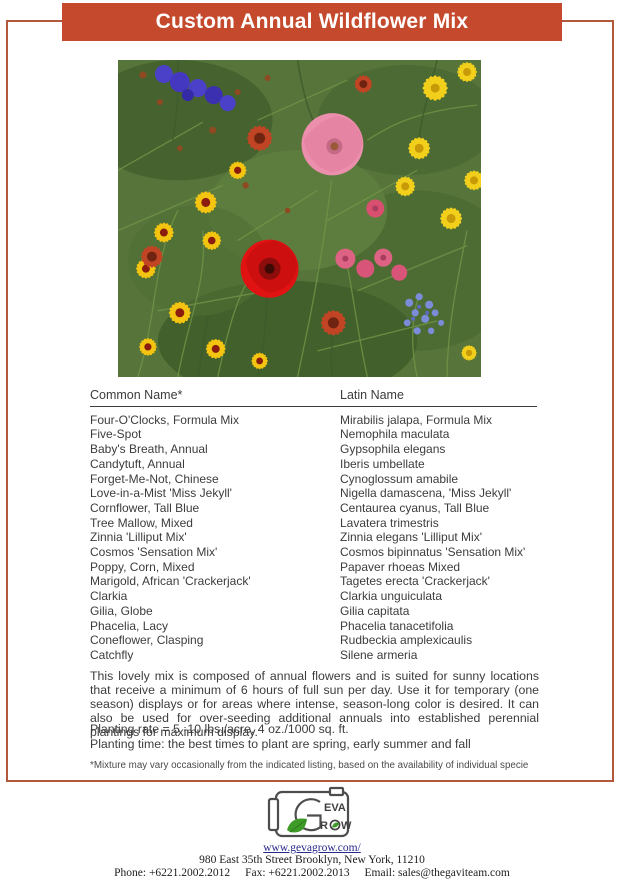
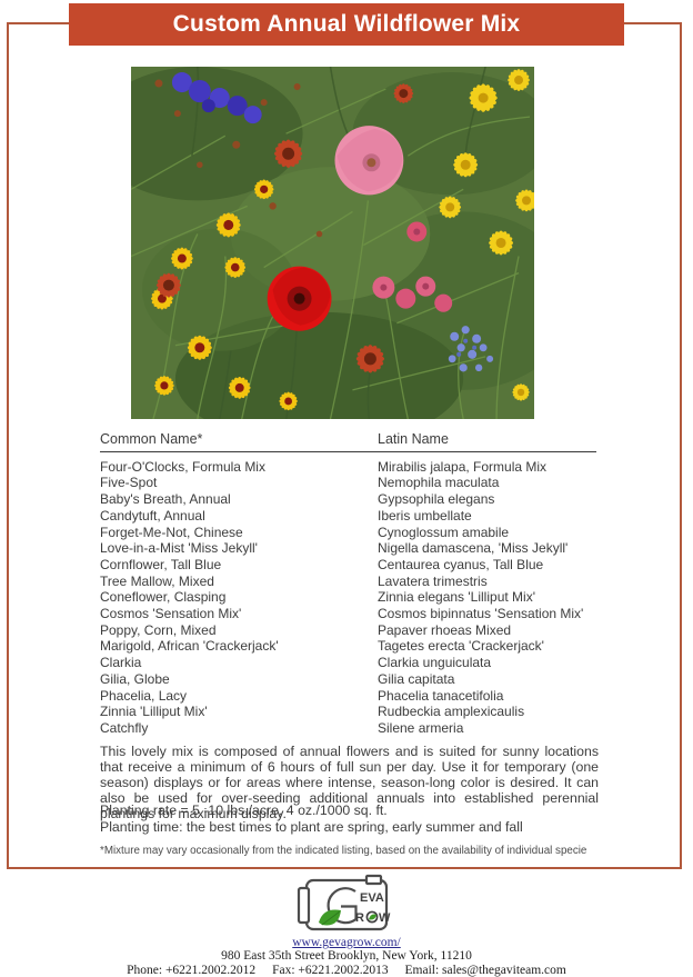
  Custom Annual Wildflower Mix
  Common Name*
  Latin Name
  Four-O'Clocks, Formula Mix
  Mirabilis jalapa, Formula Mix
  Five-Spot
  Nemophila maculata
  Baby's Breath, Annual
  Gypsophila elegans
  Candytuft, Annual
  Iberis umbellate
  Forget-Me-Not, Chinese
  Cynoglossum amabile
  Love-in-a-Mist 'Miss Jekyll'
  Nigella damascena, 'Miss Jekyll'
  Cornflower, Tall Blue
  Centaurea cyanus, Tall Blue
  Tree Mallow, Mixed
  Lavatera trimestris
- Zinnia 'Lilliput Mix'
+ Coneflower, Clasping
  Zinnia elegans 'Lilliput Mix'
  Cosmos 'Sensation Mix'
  Cosmos bipinnatus 'Sensation Mix'
  Poppy, Corn, Mixed
  Papaver rhoeas Mixed
  Marigold, African 'Crackerjack'
  Tagetes erecta 'Crackerjack'
  Clarkia
  Clarkia unguiculata
  Gilia, Globe
  Gilia capitata
  Phacelia, Lacy
  Phacelia tanacetifolia
- Coneflower, Clasping
+ Zinnia 'Lilliput Mix'
  Rudbeckia amplexicaulis
  Catchfly
  Silene armeria
  This lovely mix is composed of annual flowers and is suited for sunny locations that receive a minimum of 6 hours of full sun per day. Use it for temporary (one season) displays or for areas where intense, season-long color is desired. It can also be used for over-seeding additional annuals into established perennial plantings for maximum display.
  Planting rate = 5 -10 lbs./acre, 4 oz./1000 sq. ft.
  Planting time: the best times to plant are spring, early summer and fall
  *Mixture may vary occasionally from the indicated listing, based on the availability of individual specie
  EVA
  R
  W
  www.gevagrow.com/
  980 East 35th Street Brooklyn, New York, 11210
  Phone: +6221.2002.2012 Fax: +6221.2002.2013 Email: sales@thegaviteam.com
